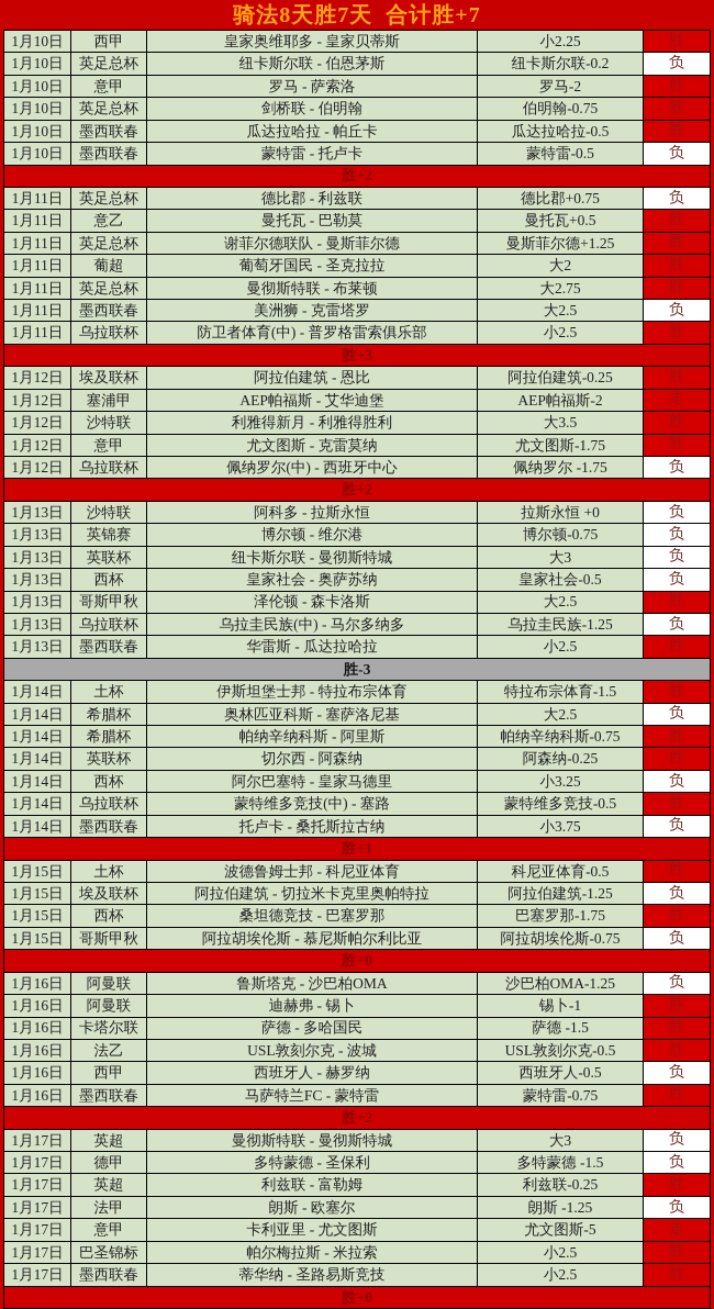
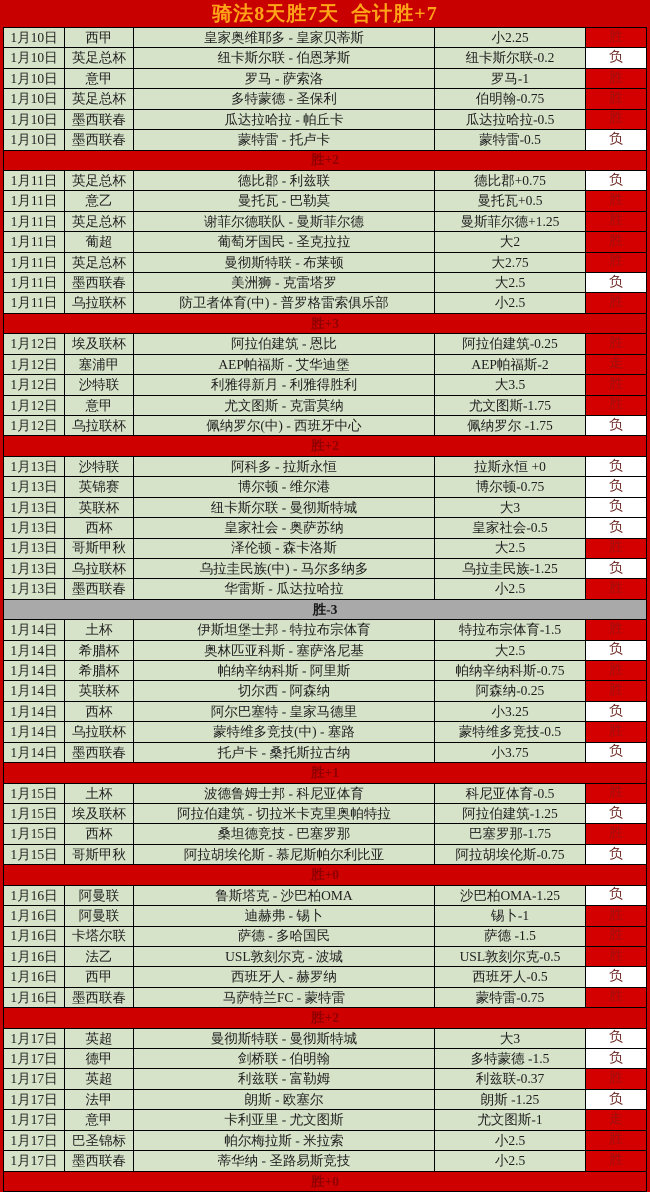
  骑法8天胜7天 合计胜+7
  1月10日
  西甲
  皇家奥维耶多 - 皇家贝蒂斯
  小2.25
  胜
  1月10日
  英足总杯
  纽卡斯尔联 - 伯恩茅斯
  纽卡斯尔联-0.2
  负
  1月10日
  意甲
  罗马 - 萨索洛
- 罗马-2
+ 罗马-1
  胜
  1月10日
  英足总杯
- 剑桥联 - 伯明翰
+ 多特蒙德 - 圣保利
  伯明翰-0.75
  胜
  1月10日
  墨西联春
  瓜达拉哈拉 - 帕丘卡
  瓜达拉哈拉-0.5
  胜
  1月10日
  墨西联春
  蒙特雷 - 托卢卡
  蒙特雷-0.5
  负
  胜+2
  1月11日
  英足总杯
  德比郡 - 利兹联
  德比郡+0.75
  负
  1月11日
  意乙
  曼托瓦 - 巴勒莫
  曼托瓦+0.5
  胜
  1月11日
  英足总杯
  谢菲尔德联队 - 曼斯菲尔德
  曼斯菲尔德+1.25
  胜
  1月11日
  葡超
  葡萄牙国民 - 圣克拉拉
  大2
  胜
  1月11日
  英足总杯
  曼彻斯特联 - 布莱顿
  大2.75
  胜
  1月11日
  墨西联春
  美洲狮 - 克雷塔罗
  大2.5
  负
  1月11日
  乌拉联杯
  防卫者体育(中) - 普罗格雷索俱乐部
  小2.5
  胜
  胜+3
  1月12日
  埃及联杯
  阿拉伯建筑 - 恩比
  阿拉伯建筑-0.25
  胜
  1月12日
  塞浦甲
  AEP帕福斯 - 艾华迪堡
  AEP帕福斯-2
  走
  1月12日
  沙特联
  利雅得新月 - 利雅得胜利
  大3.5
  胜
  1月12日
  意甲
  尤文图斯 - 克雷莫纳
  尤文图斯-1.75
  胜
  1月12日
  乌拉联杯
  佩纳罗尔(中) - 西班牙中心
  佩纳罗尔 -1.75
  负
  胜+2
  1月13日
  沙特联
  阿科多 - 拉斯永恒
  拉斯永恒 +0
  负
  1月13日
  英锦赛
  博尔顿 - 维尔港
  博尔顿-0.75
  负
  1月13日
  英联杯
  纽卡斯尔联 - 曼彻斯特城
  大3
  负
  1月13日
  西杯
  皇家社会 - 奥萨苏纳
  皇家社会-0.5
  负
  1月13日
  哥斯甲秋
  泽伦顿 - 森卡洛斯
  大2.5
  胜
  1月13日
  乌拉联杯
  乌拉圭民族(中) - 马尔多纳多
  乌拉圭民族-1.25
  负
  1月13日
  墨西联春
  华雷斯 - 瓜达拉哈拉
  小2.5
  胜
  胜-3
  1月14日
  土杯
  伊斯坦堡士邦 - 特拉布宗体育
  特拉布宗体育-1.5
  胜
  1月14日
  希腊杯
  奥林匹亚科斯 - 塞萨洛尼基
  大2.5
  负
  1月14日
  希腊杯
  帕纳辛纳科斯 - 阿里斯
  帕纳辛纳科斯-0.75
  胜
  1月14日
  英联杯
  切尔西 - 阿森纳
  阿森纳-0.25
  胜
  1月14日
  西杯
  阿尔巴塞特 - 皇家马德里
  小3.25
  负
  1月14日
  乌拉联杯
  蒙特维多竞技(中) - 塞路
  蒙特维多竞技-0.5
  胜
  1月14日
  墨西联春
  托卢卡 - 桑托斯拉古纳
  小3.75
  负
  胜+1
  1月15日
  土杯
  波德鲁姆士邦 - 科尼亚体育
  科尼亚体育-0.5
  胜
  1月15日
  埃及联杯
  阿拉伯建筑 - 切拉米卡克里奥帕特拉
  阿拉伯建筑-1.25
  负
  1月15日
  西杯
  桑坦德竞技 - 巴塞罗那
  巴塞罗那-1.75
  胜
  1月15日
  哥斯甲秋
  阿拉胡埃伦斯 - 慕尼斯帕尔利比亚
  阿拉胡埃伦斯-0.75
  负
  胜+0
  1月16日
  阿曼联
  鲁斯塔克 - 沙巴柏OMA
  沙巴柏OMA-1.25
  负
  1月16日
  阿曼联
  迪赫弗 - 锡卜
  锡卜-1
  胜
  1月16日
  卡塔尔联
  萨德 - 多哈国民
  萨德 -1.5
  胜
  1月16日
  法乙
  USL敦刻尔克 - 波城
  USL敦刻尔克-0.5
  胜
  1月16日
  西甲
  西班牙人 - 赫罗纳
  西班牙人-0.5
  负
  1月16日
  墨西联春
  马萨特兰FC - 蒙特雷
  蒙特雷-0.75
  胜
  胜+2
  1月17日
  英超
  曼彻斯特联 - 曼彻斯特城
  大3
  负
  1月17日
  德甲
- 多特蒙德 - 圣保利
+ 剑桥联 - 伯明翰
  多特蒙德 -1.5
  负
  1月17日
  英超
  利兹联 - 富勒姆
- 利兹联-0.25
+ 利兹联-0.37
  胜
  1月17日
  法甲
  朗斯 - 欧塞尔
  朗斯 -1.25
  负
  1月17日
  意甲
  卡利亚里 - 尤文图斯
- 尤文图斯-5
+ 尤文图斯-1
  走
  1月17日
  巴圣锦标
  帕尔梅拉斯 - 米拉索
  小2.5
  胜
  1月17日
  墨西联春
  蒂华纳 - 圣路易斯竞技
  小2.5
  胜
  胜+0
